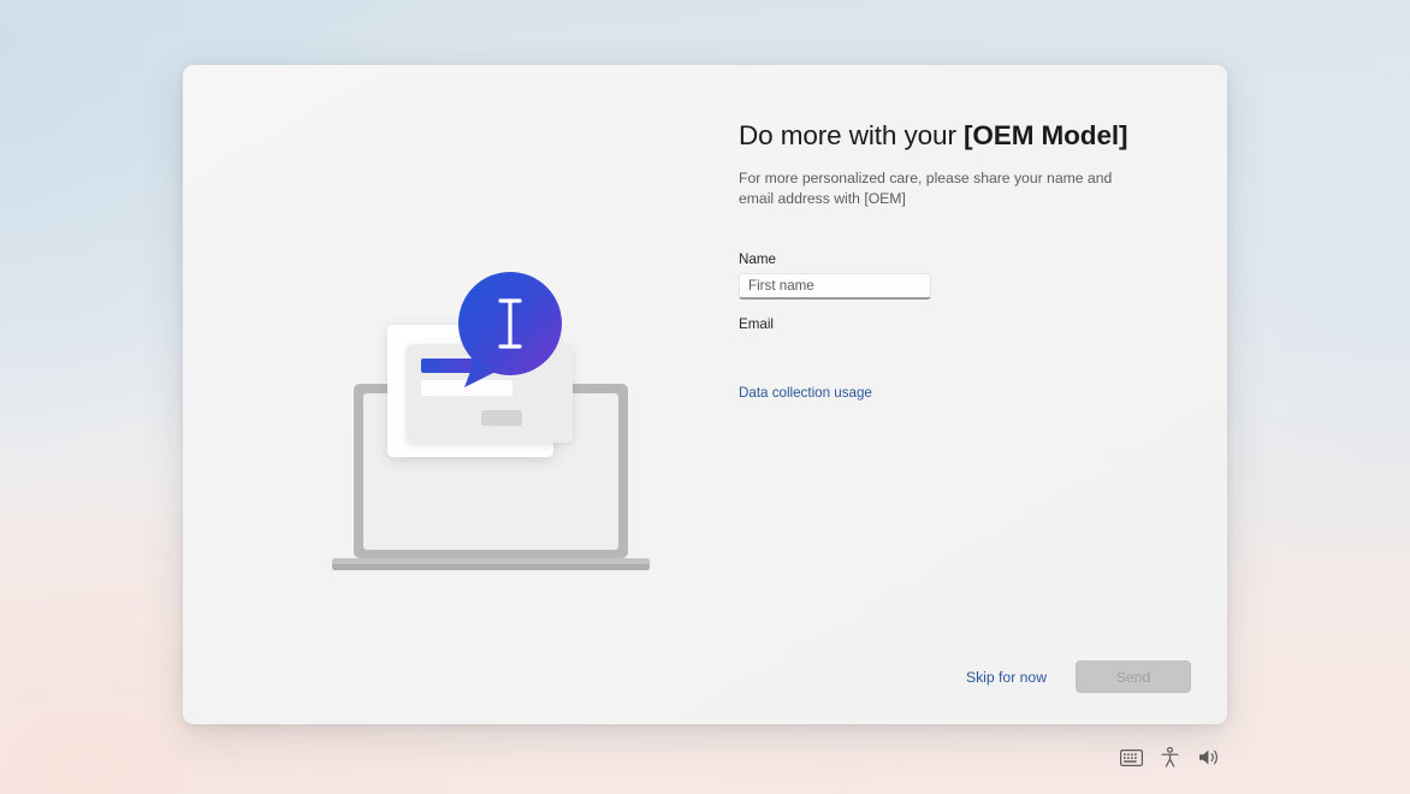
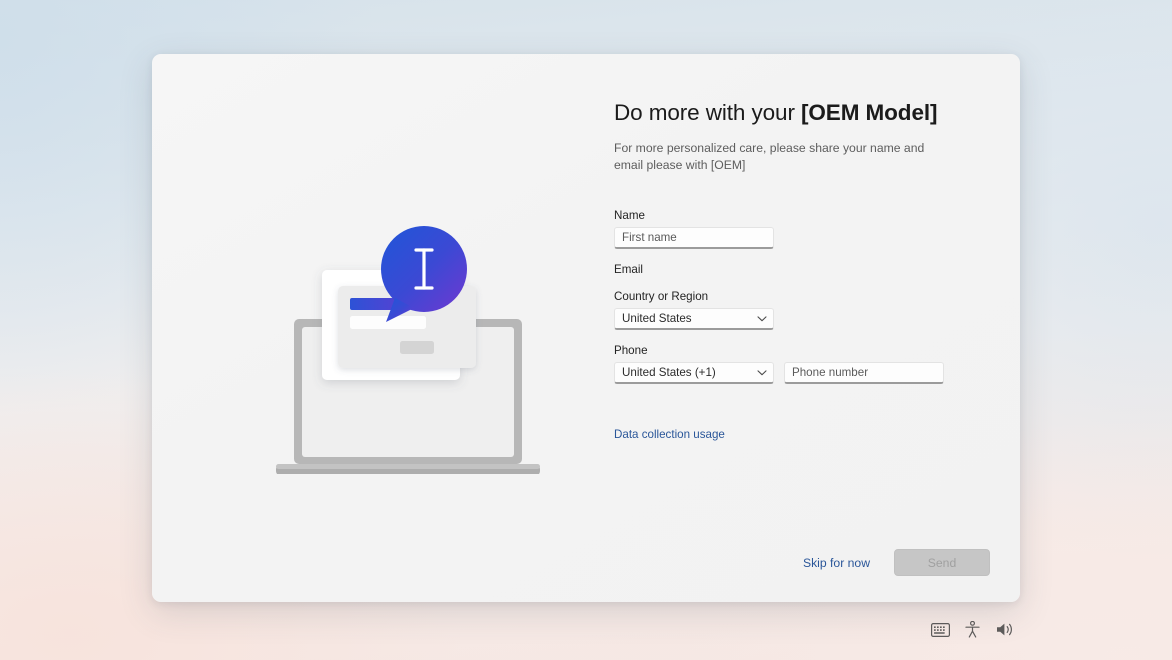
  Do more with your [OEM Model]
- For more personalized care, please share your name and email address with [OEM]
+ For more personalized care, please share your name and email please with [OEM]
  Name
  First name
  Email
+ Country or Region
+ United States
+ Phone
+ United States (+1)
+ Phone number
  Data collection usage
  Skip for now
  Send
